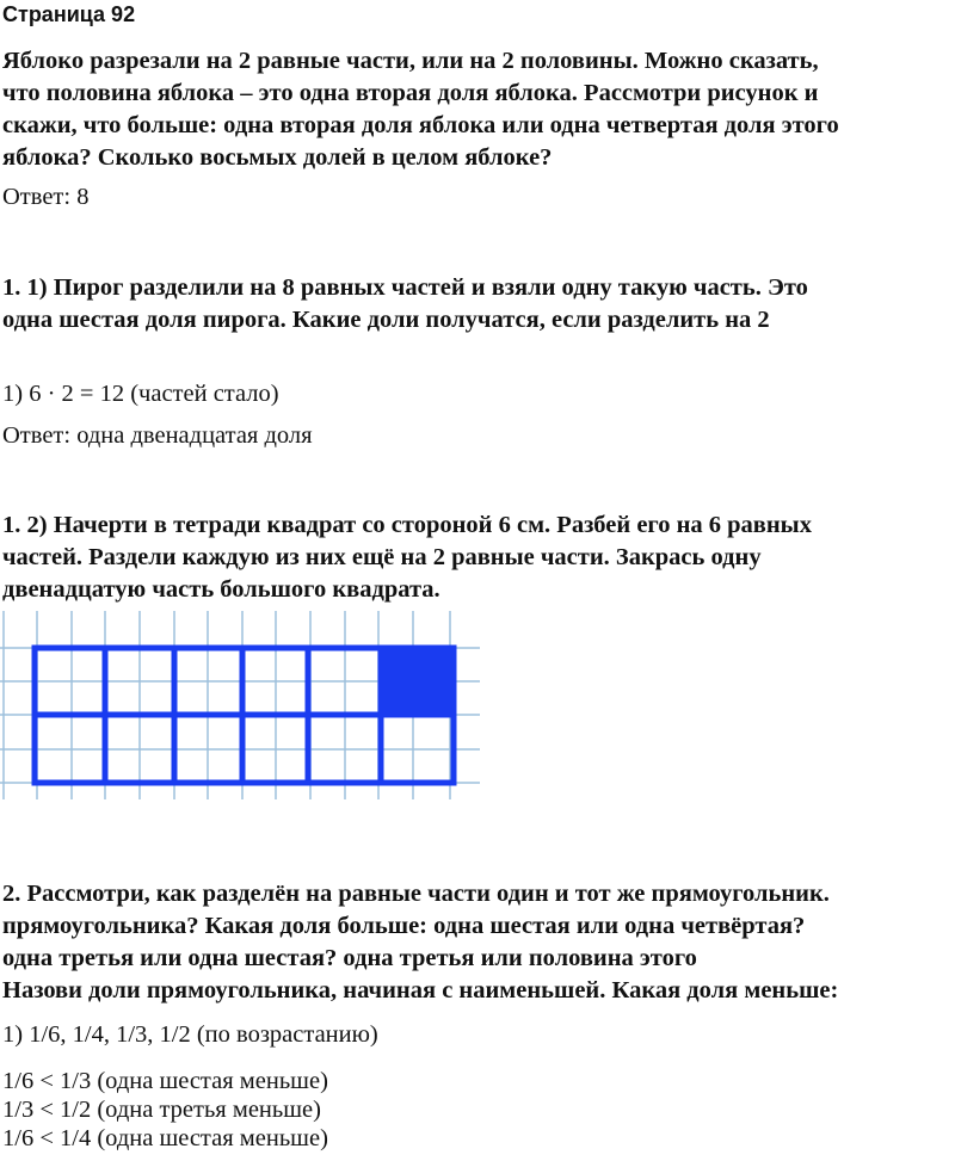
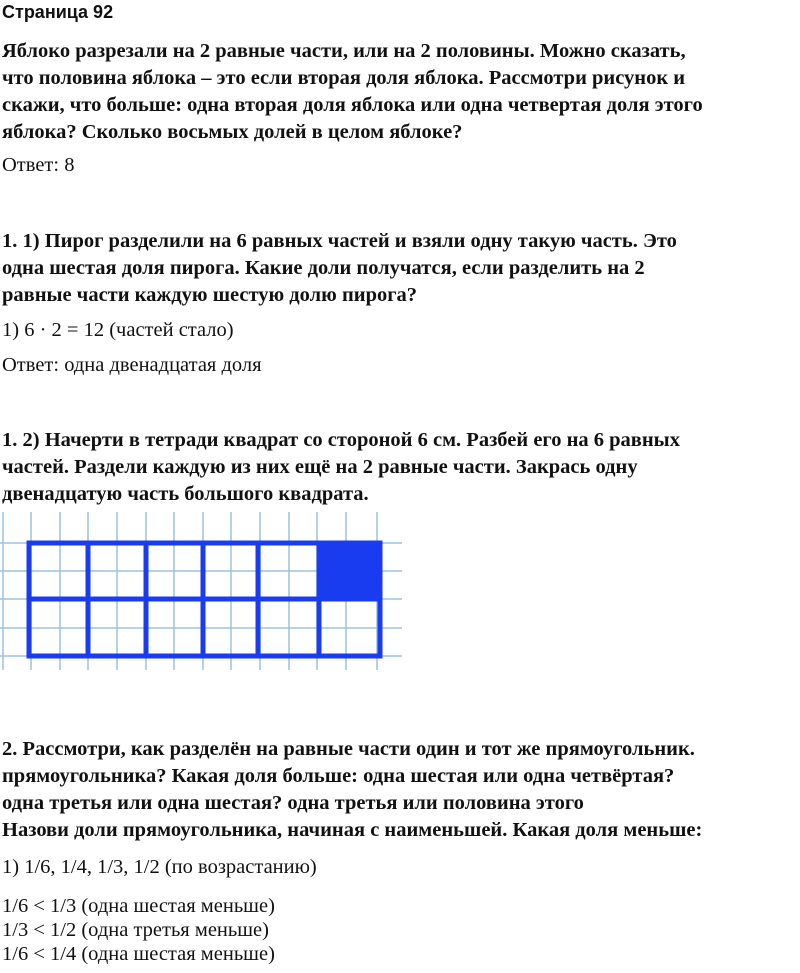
  Страница 92
  Яблоко разрезали на 2 равные части, или на 2 половины. Можно сказать,
- что половина яблока – это одна вторая доля яблока. Рассмотри рисунок и
+ что половина яблока – это если вторая доля яблока. Рассмотри рисунок и
  скажи, что больше: одна вторая доля яблока или одна четвертая доля этого
  яблока? Сколько восьмых долей в целом яблоке?
  Ответ: 8
- 1. 1) Пирог разделили на 8 равных частей и взяли одну такую часть. Это
+ 1. 1) Пирог разделили на 6 равных частей и взяли одну такую часть. Это
  одна шестая доля пирога. Какие доли получатся, если разделить на 2
+ равные части каждую шестую долю пирога?
  1) 6 · 2 = 12 (частей стало)
  Ответ: одна двенадцатая доля
  1. 2) Начерти в тетради квадрат со стороной 6 см. Разбей его на 6 равных
  частей. Раздели каждую из них ещё на 2 равные части. Закрась одну
  двенадцатую часть большого квадрата.
  2. Рассмотри, как разделён на равные части один и тот же прямоугольник.
  прямоугольника? Какая доля больше: одна шестая или одна четвёртая?
  одна третья или одна шестая? одна третья или половина этого
  Назови доли прямоугольника, начиная с наименьшей. Какая доля меньше:
  1) 1/6, 1/4, 1/3, 1/2 (по возрастанию)
  1/6 < 1/3 (одна шестая меньше)
  1/3 < 1/2 (одна третья меньше)
  1/6 < 1/4 (одна шестая меньше)
